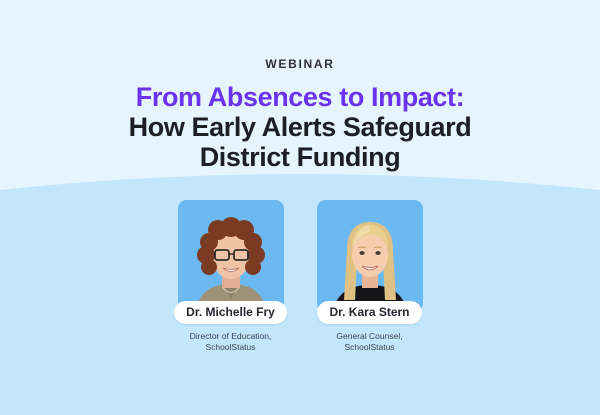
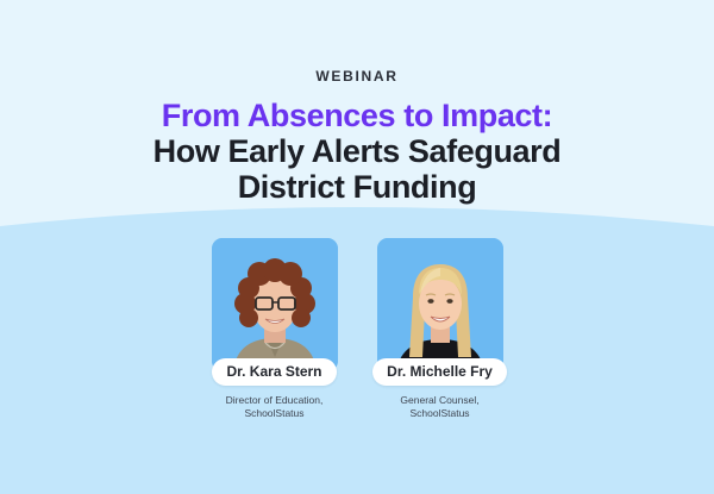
  WEBINAR
  From Absences to Impact:
  How Early Alerts Safeguard
  District Funding
- Dr. Michelle Fry
+ Dr. Kara Stern
  Director of Education,
  SchoolStatus
- Dr. Kara Stern
+ Dr. Michelle Fry
  General Counsel,
  SchoolStatus
